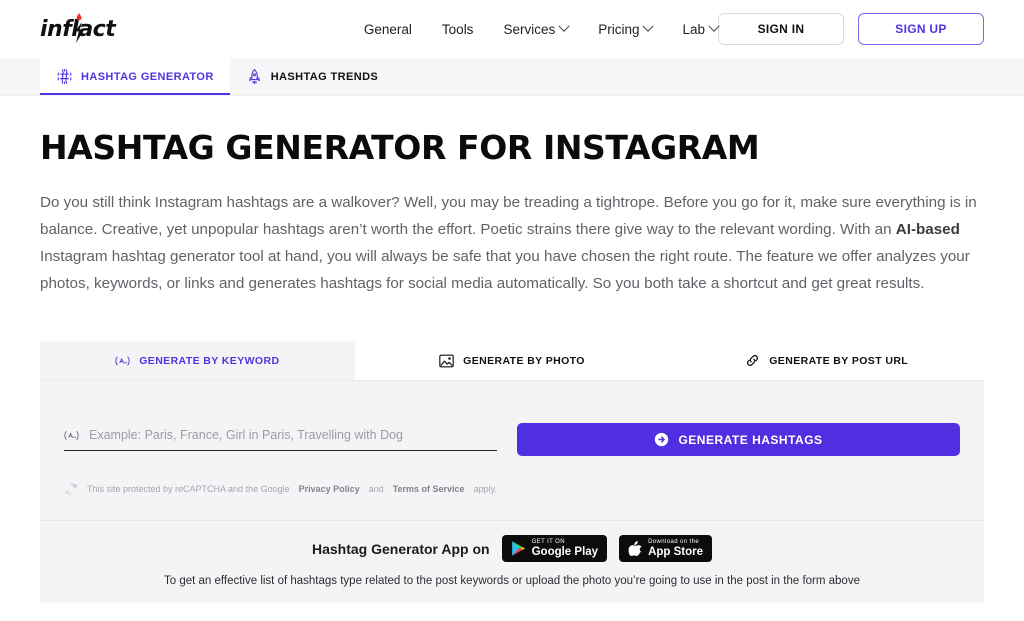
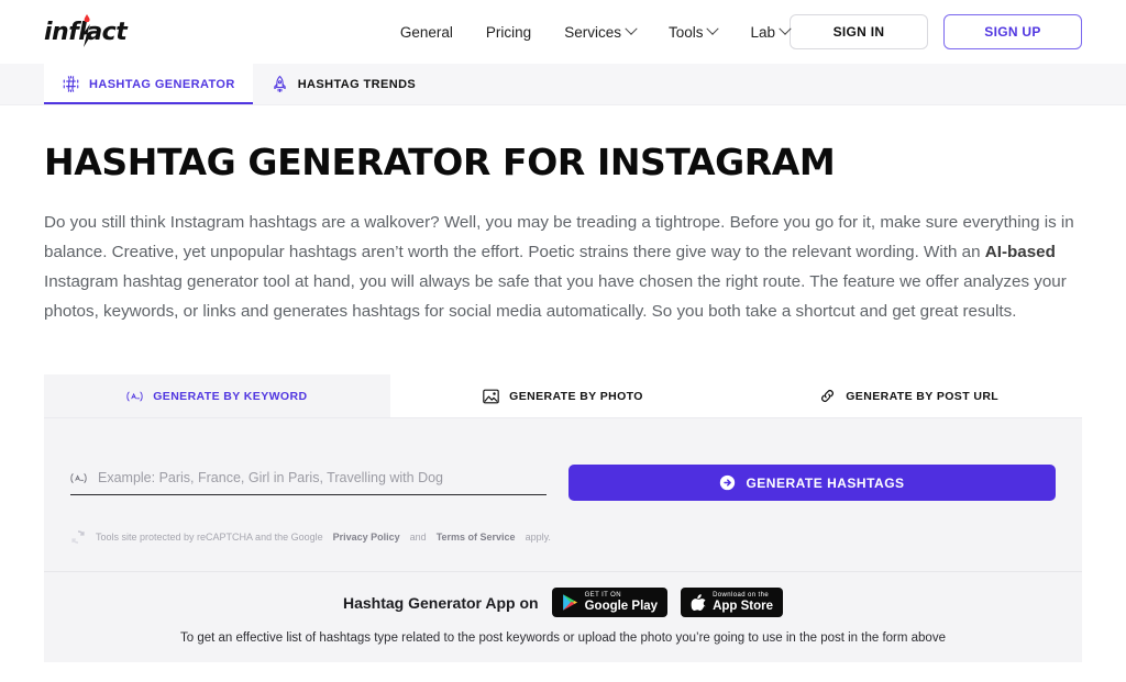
  inflact
  General
- Tools
+ Pricing
  Services
- Pricing
+ Tools
  Lab
  SIGN IN
  SIGN UP
  HASHTAG GENERATOR
  HASHTAG TRENDS
  HASHTAG GENERATOR FOR INSTAGRAM
  Do you still think Instagram hashtags are a walkover? Well, you may be treading a tightrope. Before you go for it, make sure everything is in balance. Creative, yet unpopular hashtags aren’t worth the effort. Poetic strains there give way to the relevant wording. With an AI-based Instagram hashtag generator tool at hand, you will always be safe that you have chosen the right route. The feature we offer analyzes your photos, keywords, or links and generates hashtags for social media automatically. So you both take a shortcut and get great results.
  GENERATE BY KEYWORD
  GENERATE BY PHOTO
  GENERATE BY POST URL
  Example: Paris, France, Girl in Paris, Travelling with Dog
  GENERATE HASHTAGS
- This site protected by reCAPTCHA and the Google
+ Tools site protected by reCAPTCHA and the Google
  Privacy Policy
  and
  Terms of Service
  apply.
  Hashtag Generator App on
  Google Play
  App Store
  To get an effective list of hashtags type related to the post keywords or upload the photo you’re going to use in the post in the form above
